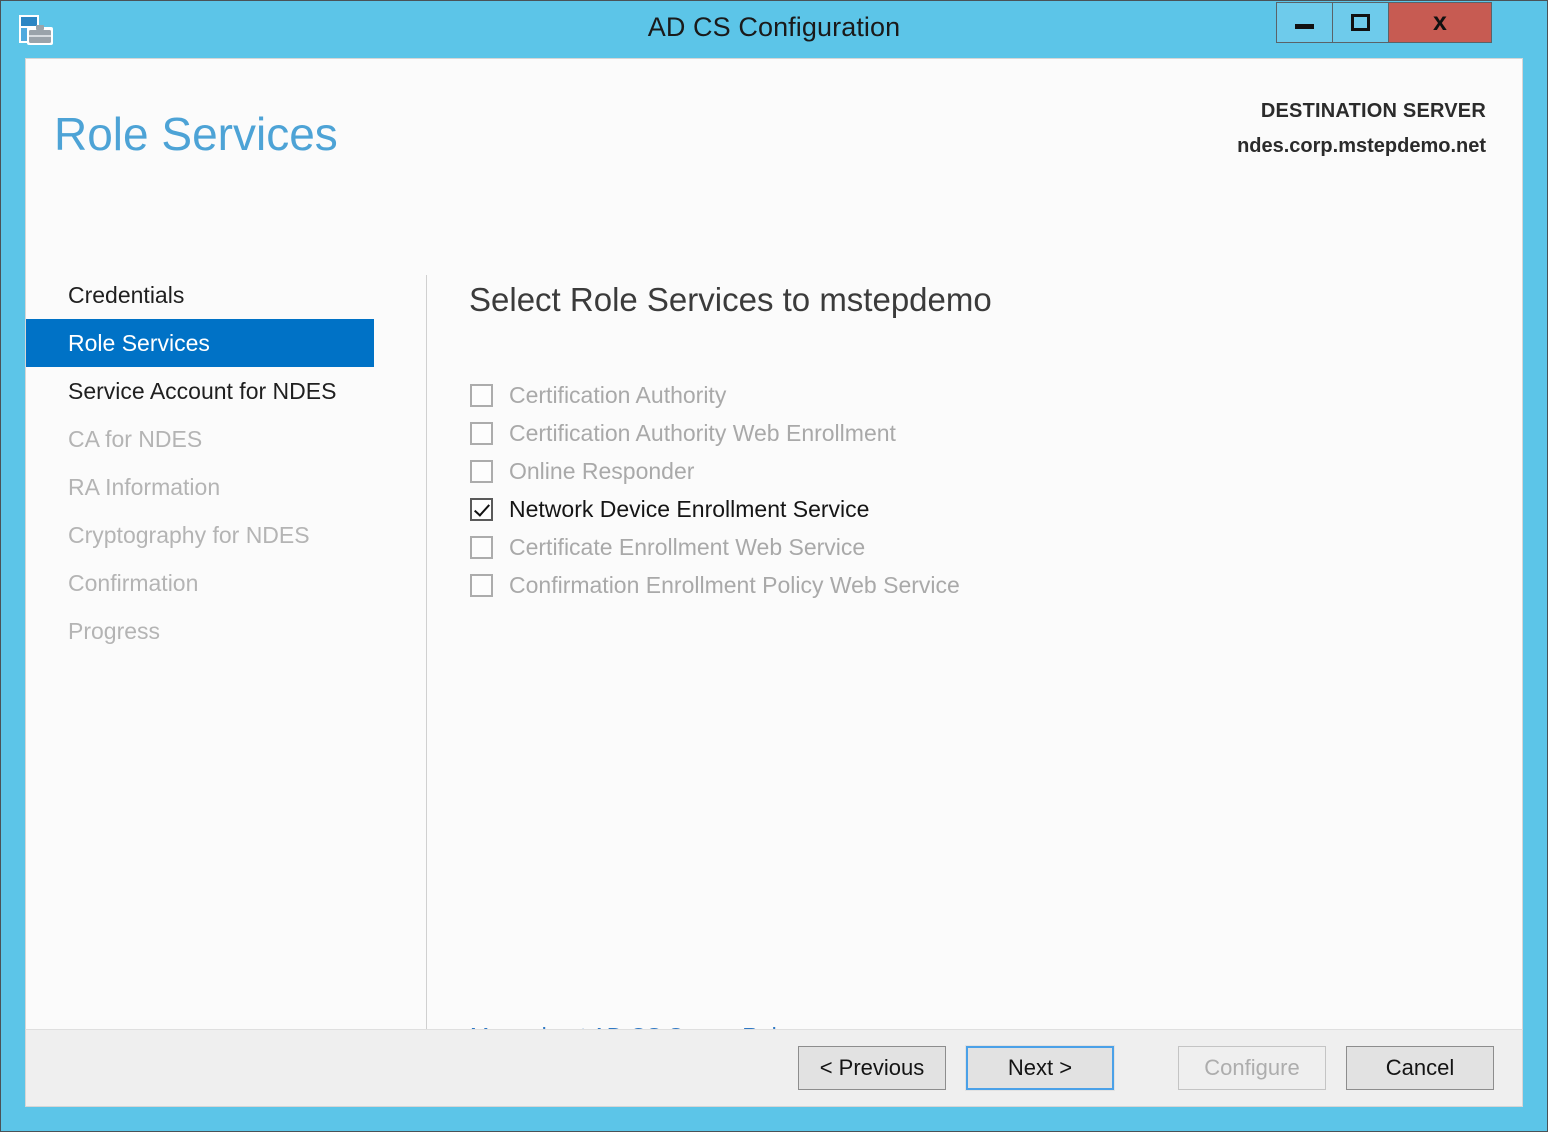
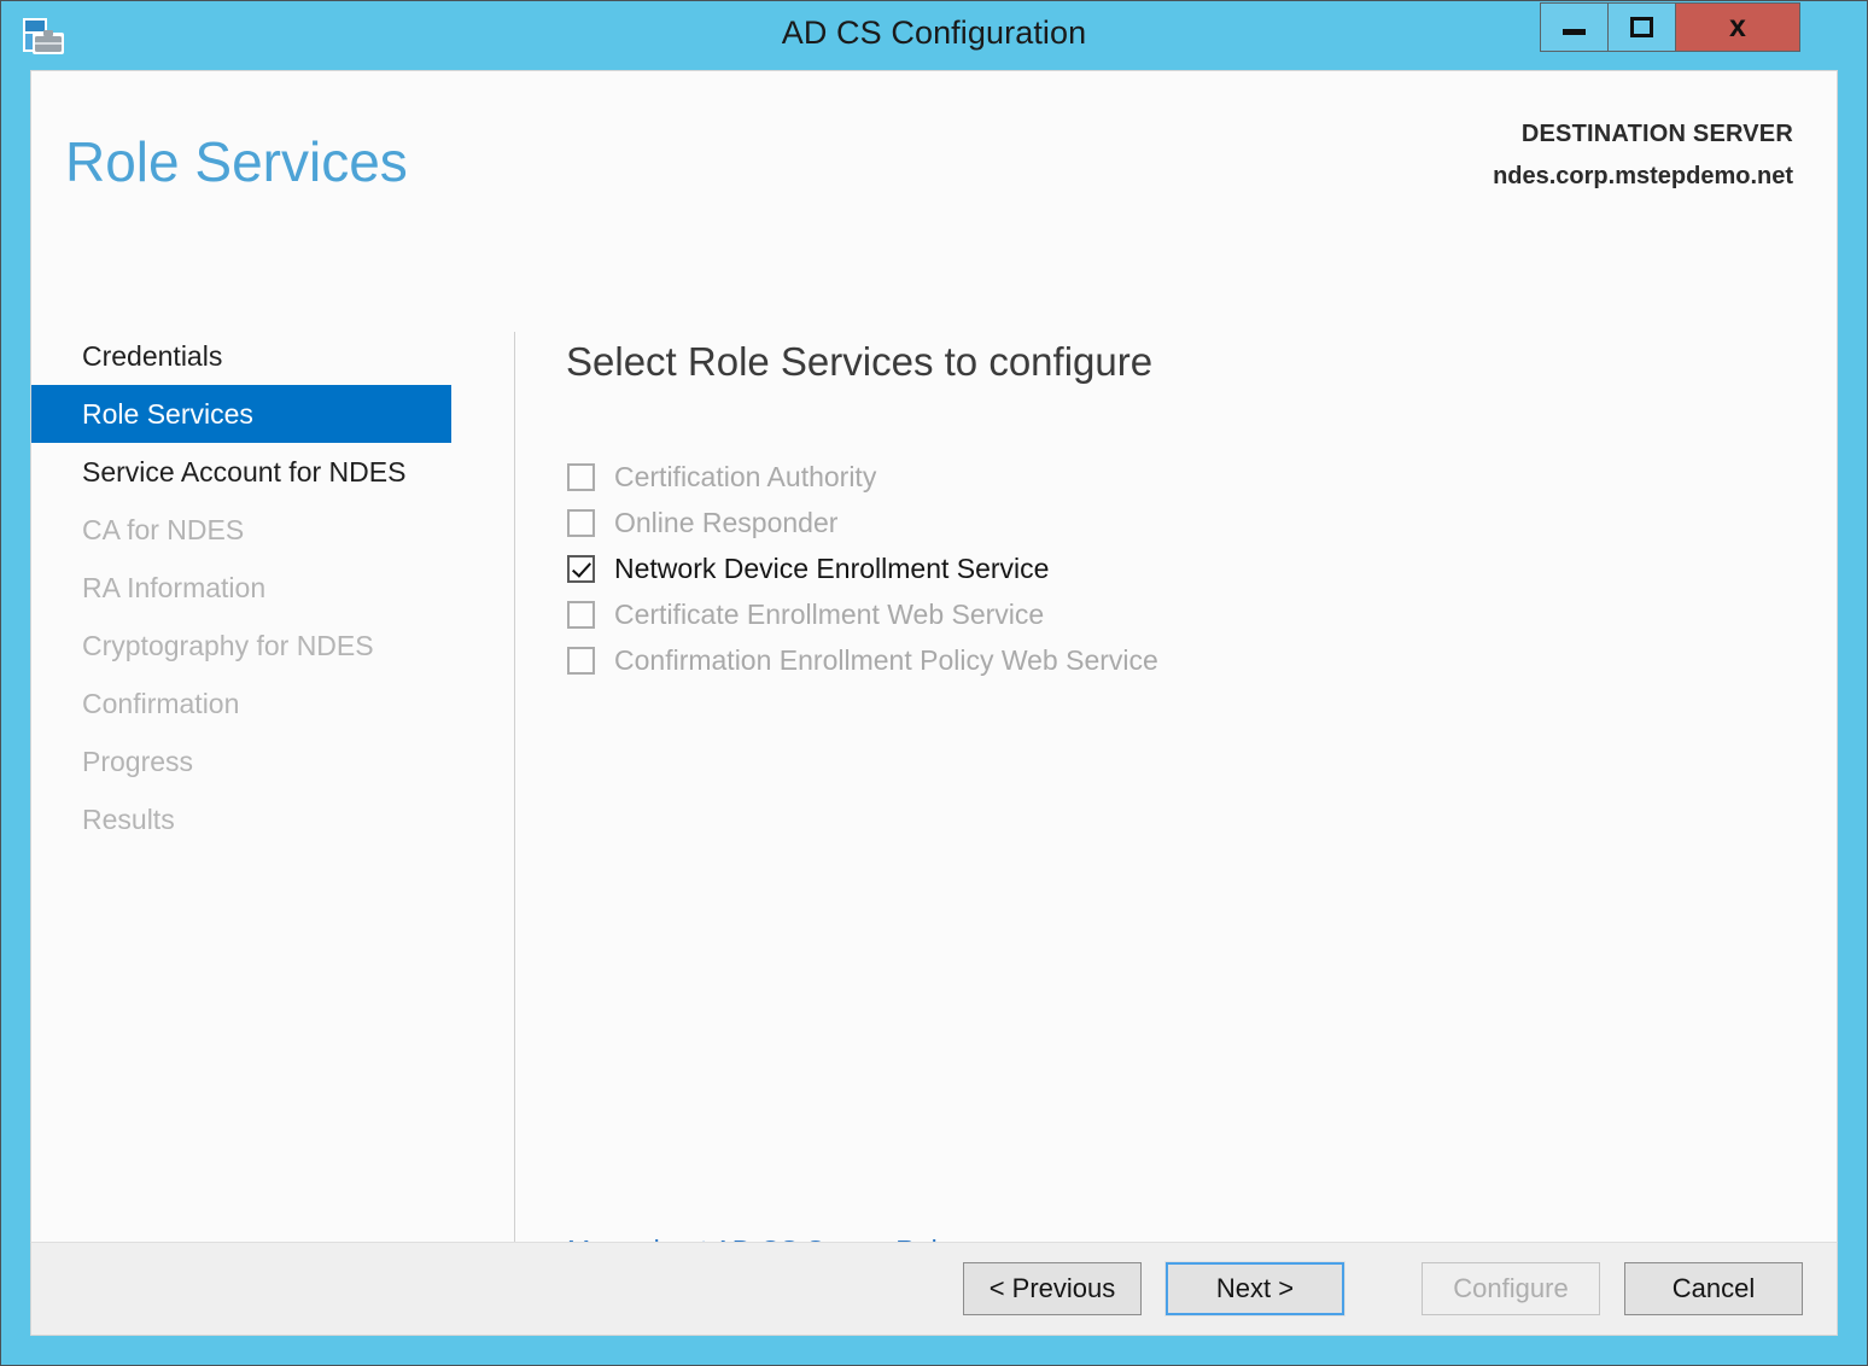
  AD CS Configuration
  x
  Role Services
  DESTINATION SERVER
  ndes.corp.mstepdemo.net
  Credentials
  Role Services
  Service Account for NDES
  CA for NDES
  RA Information
  Cryptography for NDES
  Confirmation
  Progress
+ Results
- Select Role Services to mstepdemo
+ Select Role Services to configure
  Certification Authority
- Certification Authority Web Enrollment
  Online Responder
  Network Device Enrollment Service
  Certificate Enrollment Web Service
  Confirmation Enrollment Policy Web Service
  < Previous
  Next >
  Configure
  Cancel
